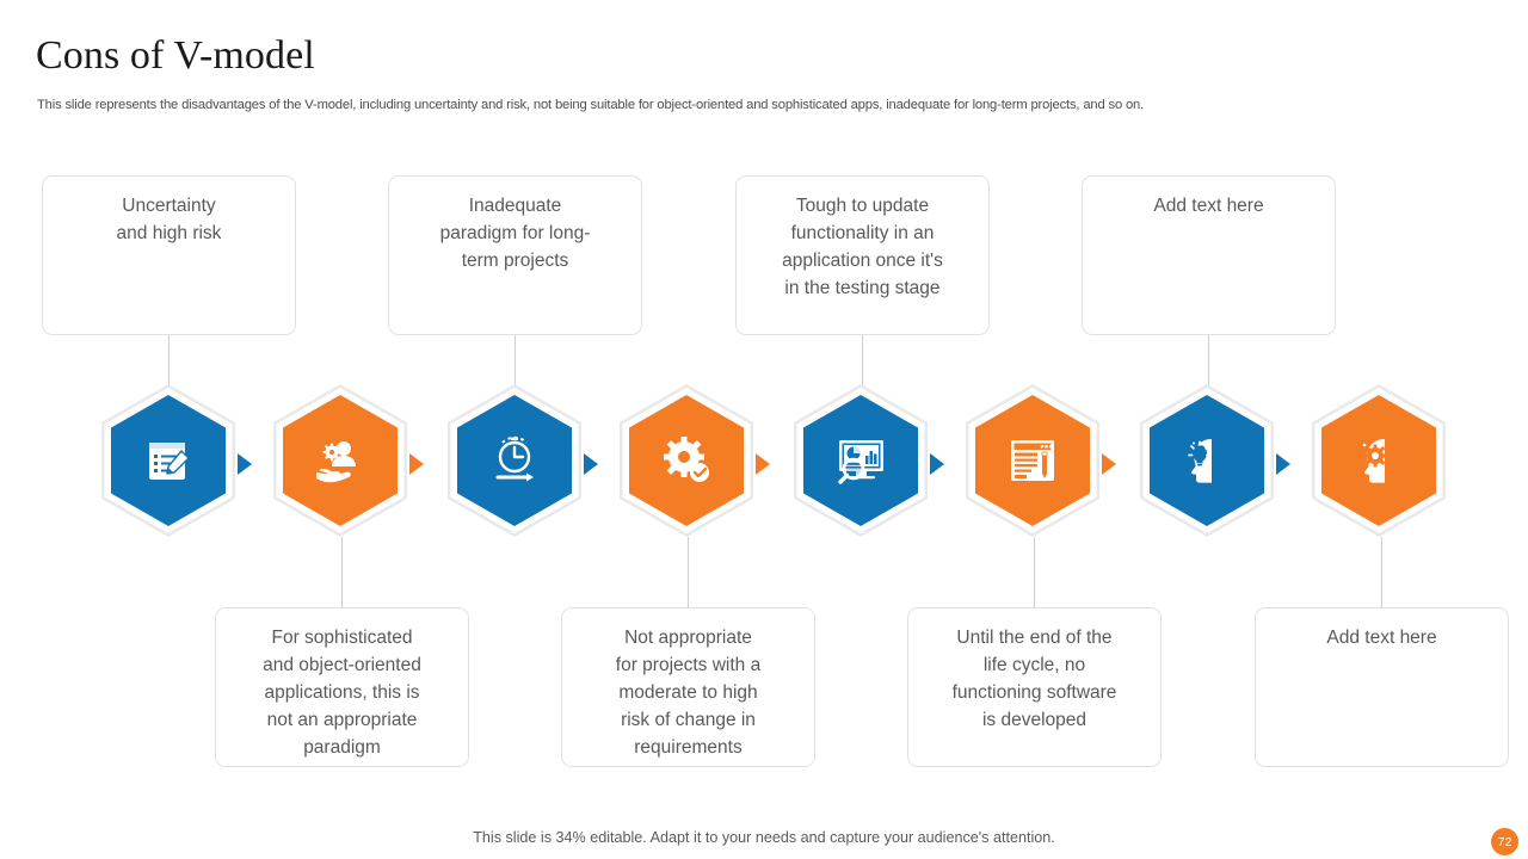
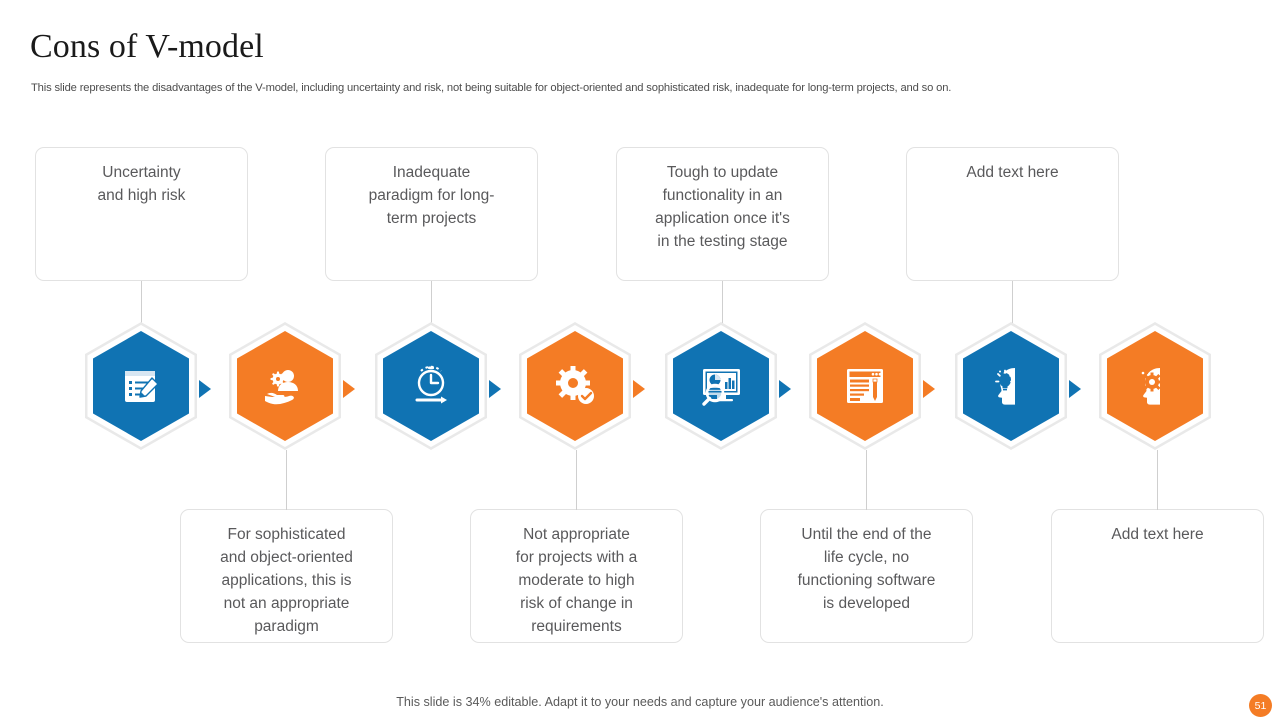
  Cons of V-model
- This slide represents the disadvantages of the V-model, including uncertainty and risk, not being suitable for object-oriented and sophisticated apps, inadequate for long-term projects, and so on.
+ This slide represents the disadvantages of the V-model, including uncertainty and risk, not being suitable for object-oriented and sophisticated risk, inadequate for long-term projects, and so on.
  Uncertainty
  and high risk
  Inadequate
  paradigm for long-
  term projects
  Tough to update
  functionality in an
  application once it's
  in the testing stage
  Add text here
  For sophisticated
  and object-oriented
  applications, this is
  not an appropriate
  paradigm
  Not appropriate
  for projects with a
  moderate to high
  risk of change in
  requirements
  Until the end of the
  life cycle, no
  functioning software
  is developed
  Add text here
  This slide is 34% editable. Adapt it to your needs and capture your audience's attention.
- 72
+ 51
